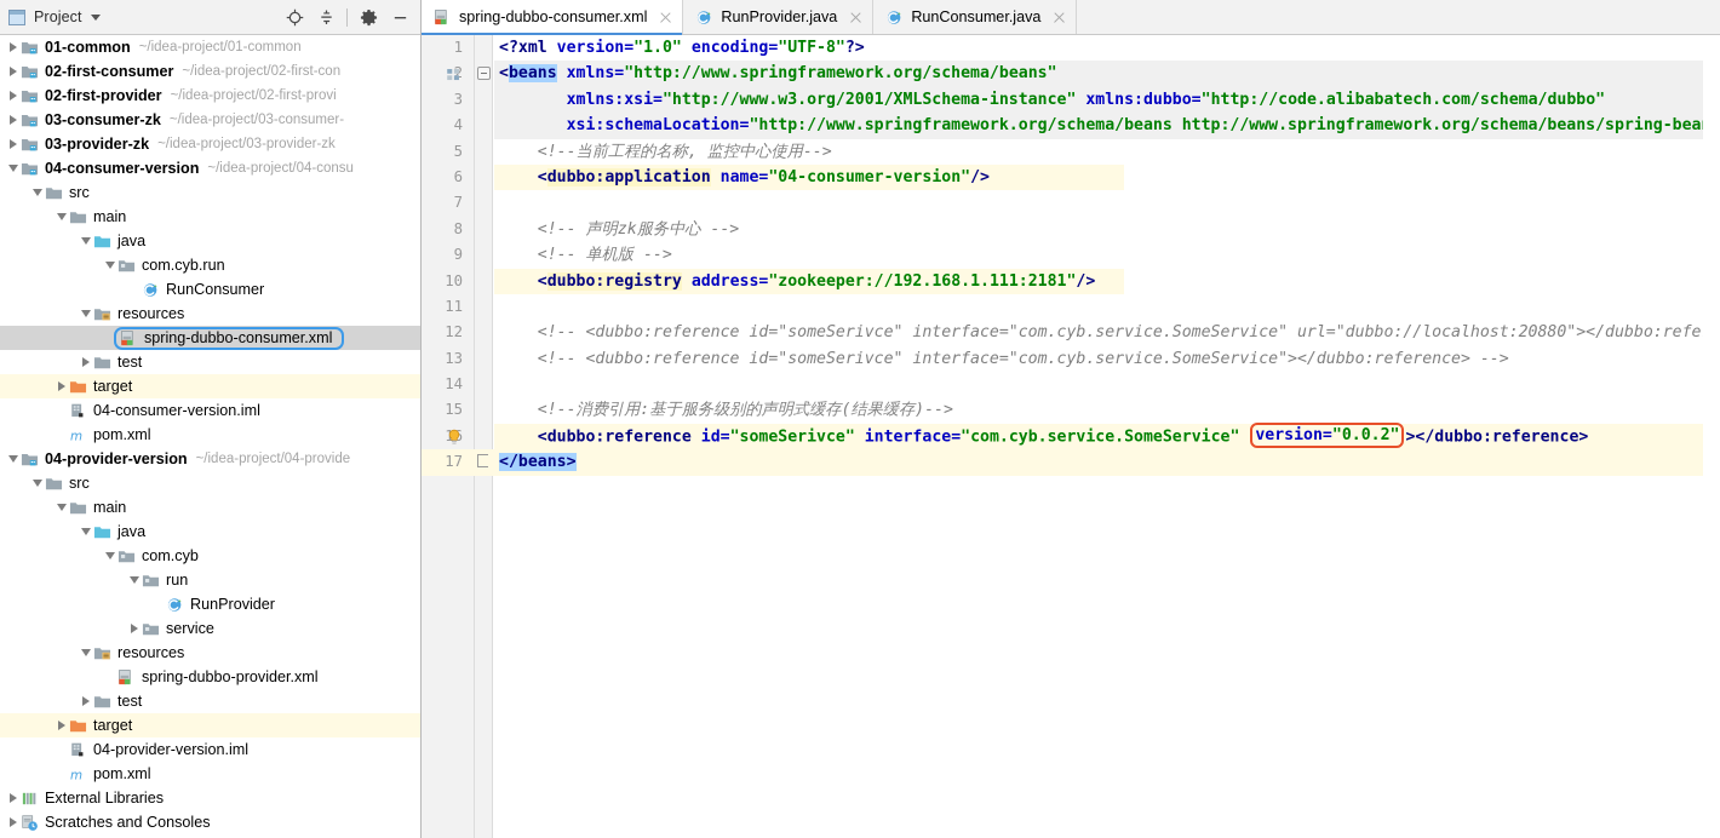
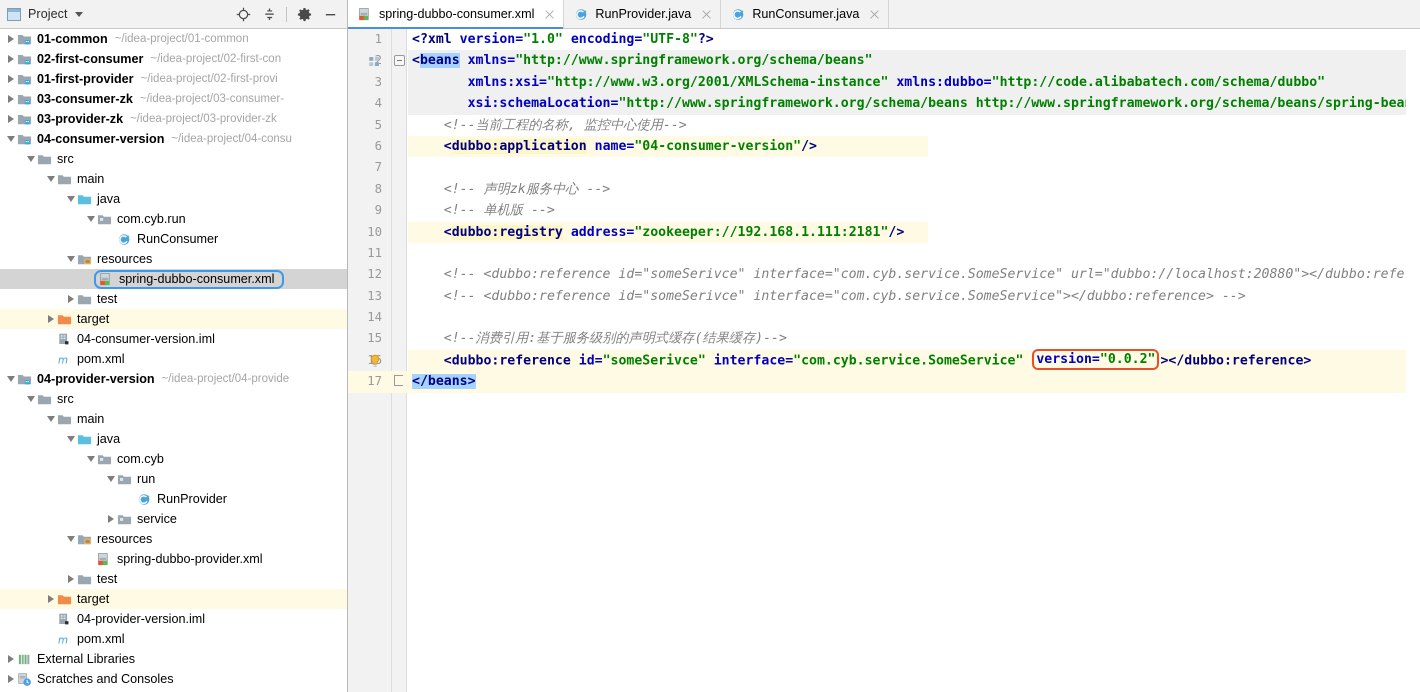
  Project
  01-common
  ~/idea-project/01-common
  02-first-consumer
  ~/idea-project/02-first-con
- 02-first-provider
+ 01-first-provider
  ~/idea-project/02-first-provi
  03-consumer-zk
  ~/idea-project/03-consumer-
  03-provider-zk
  ~/idea-project/03-provider-zk
  04-consumer-version
  ~/idea-project/04-consu
  src
  main
  java
  com.cyb.run
  RunConsumer
  resources
  spring-dubbo-consumer.xml
  test
  target
  04-consumer-version.iml
  m
  pom.xml
  04-provider-version
  ~/idea-project/04-provide
  src
  main
  java
  com.cyb
  run
  RunProvider
  service
  resources
  spring-dubbo-provider.xml
  test
  target
  04-provider-version.iml
  m
  pom.xml
  External Libraries
  Scratches and Consoles
  spring-dubbo-consumer.xml
  RunProvider.java
  RunConsumer.java
  1
  <?xml version="1.0" encoding="UTF-8"?>
  <beans xmlns="http://www.springframework.org/schema/beans"
  3
  xmlns:xsi="http://www.w3.org/2001/XMLSchema-instance" xmlns:dubbo="http://code.alibabatech.com/schema/dubbo"
  4
  xsi:schemaLocation="http://www.springframework.org/schema/beans http://www.springframework.org/schema/beans/spring-bea
  5
  <!--当前工程的名称, 监控中心使用-->
  6
  <dubbo:application name="04-consumer-version"/>
  7
  8
  <!-- 声明zk服务中心 -->
  9
  <!-- 单机版 -->
  10
  <dubbo:registry address="zookeeper://192.168.1.111:2181"/>
  11
  12
  <!-- <dubbo:reference id="someSerivce" interface="com.cyb.service.SomeService" url="dubbo://localhost:20880"></dubbo:refe
  13
  <!-- <dubbo:reference id="someSerivce" interface="com.cyb.service.SomeService"></dubbo:reference> -->
  14
  15
  <!--消费引用:基于服务级别的声明式缓存(结果缓存)-->
  <dubbo:reference id="someSerivce" interface="com.cyb.service.SomeService" version="0.0.2" ></dubbo:reference>
  17
  </beans>
